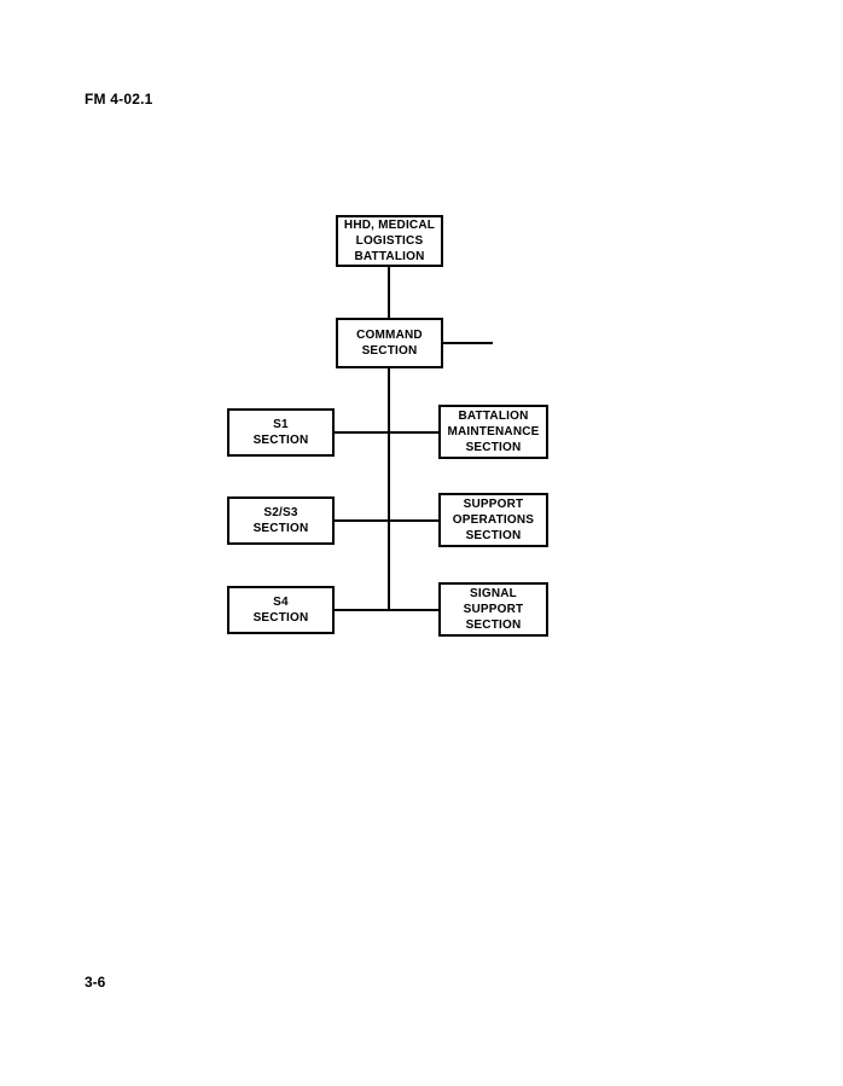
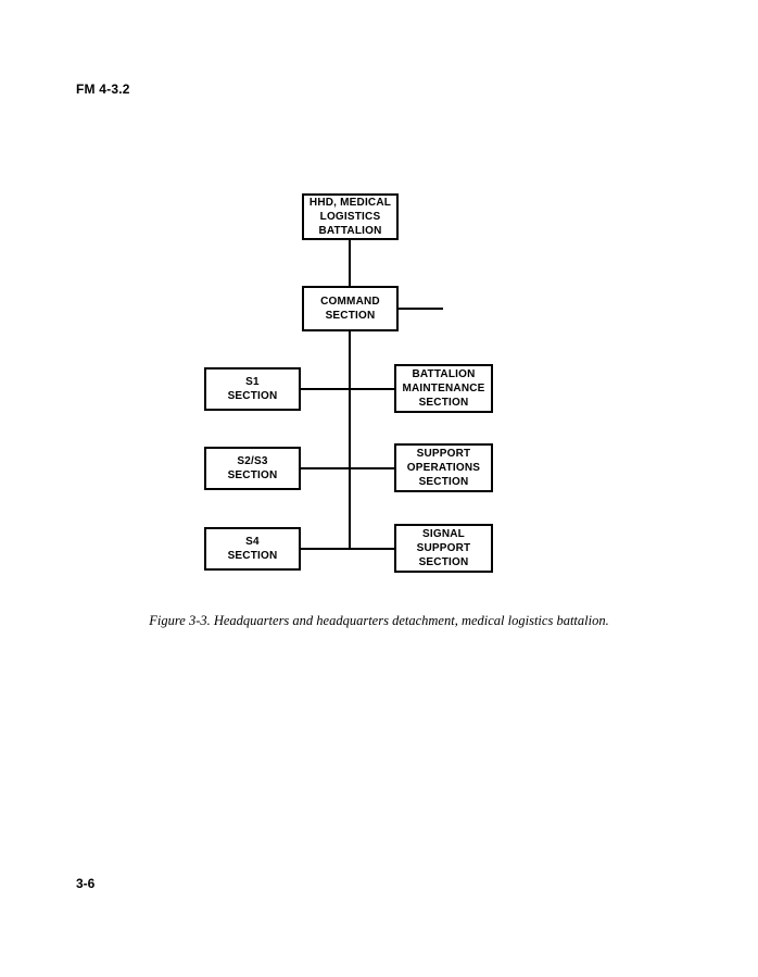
- FM 4-02.1
+ FM 4-3.2
  HHD, MEDICAL
  LOGISTICS
  BATTALION
  COMMAND
  SECTION
  S1
  SECTION
  BATTALION
  MAINTENANCE
  SECTION
  S2/S3
  SECTION
  SUPPORT
  OPERATIONS
  SECTION
  S4
  SECTION
  SIGNAL
  SUPPORT
  SECTION
+ Figure 3-3. Headquarters and headquarters detachment, medical logistics battalion.
  3-6
